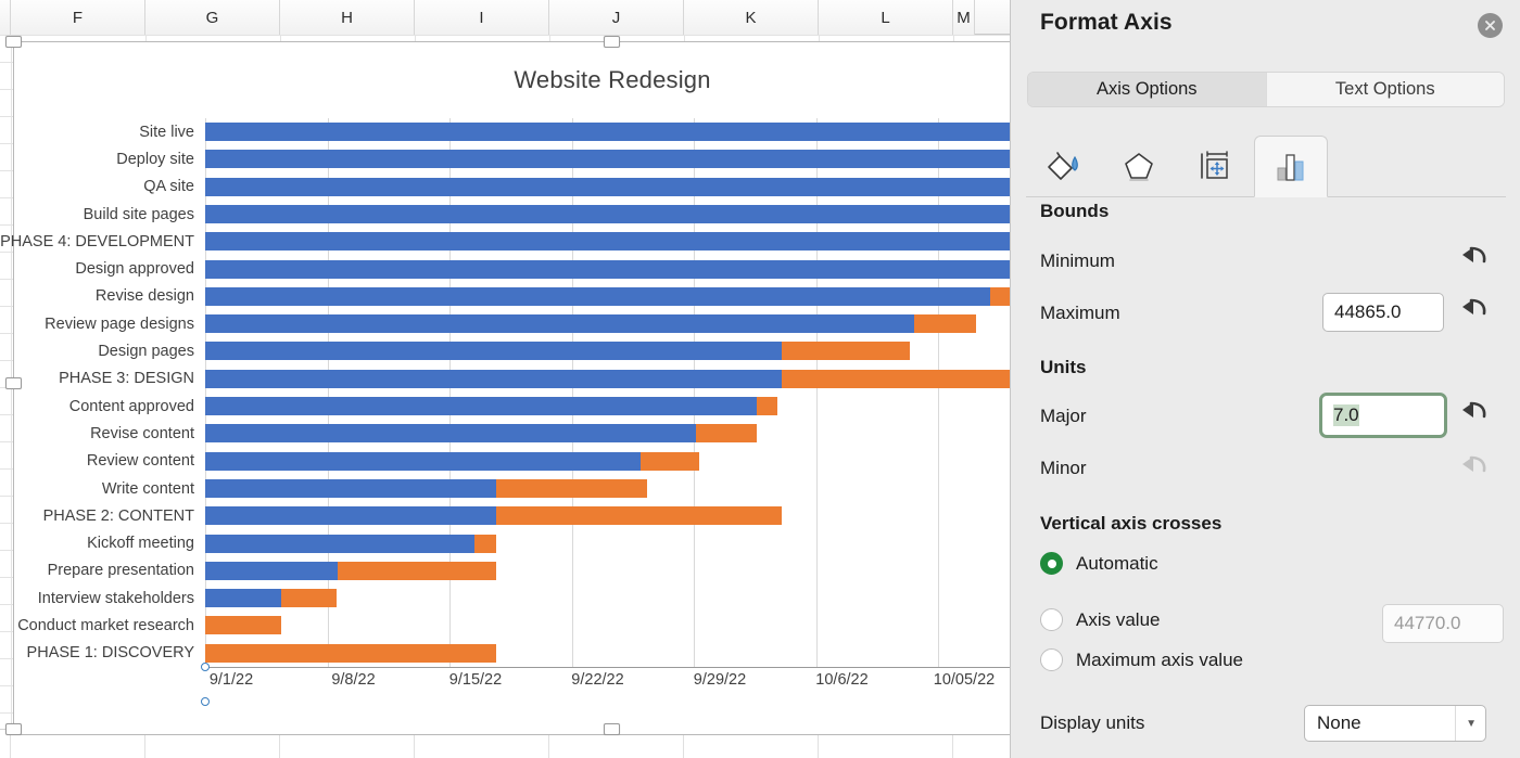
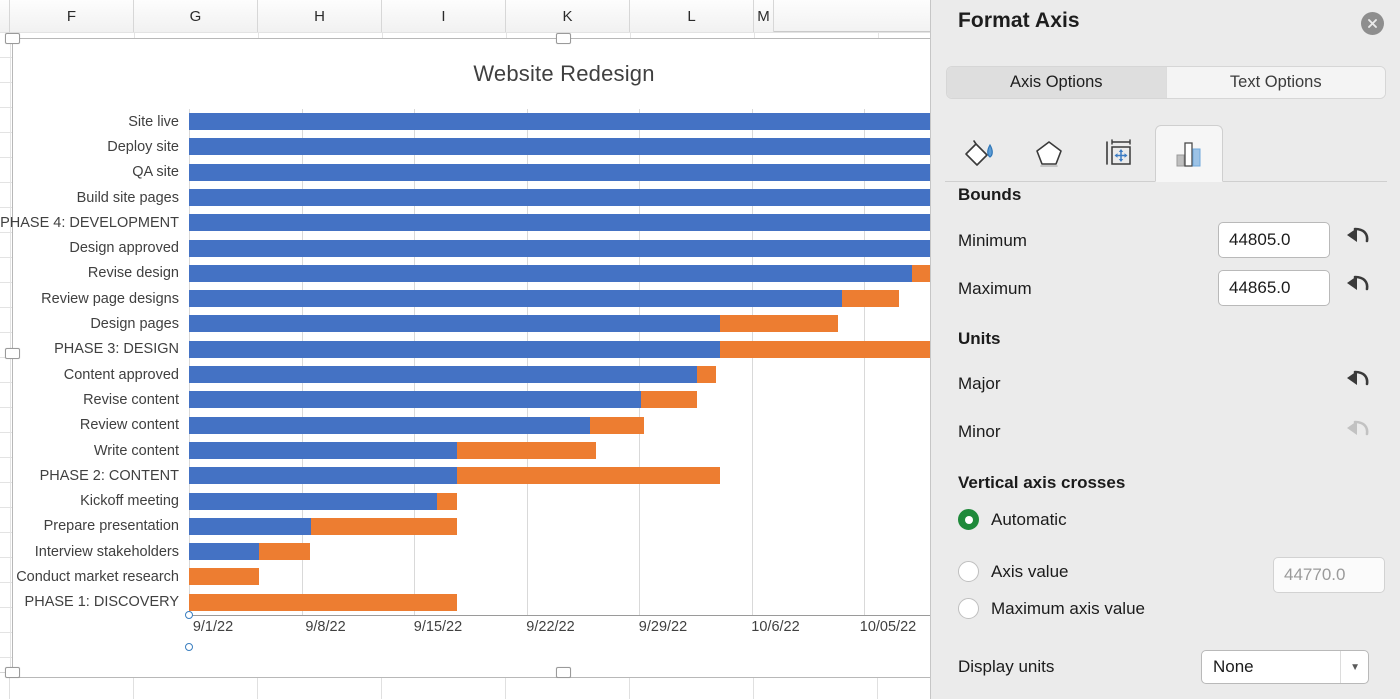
  F
  G
  H
  I
- J
  K
  L
  M
  Website Redesign
  Site live
  Deploy site
  QA site
  Build site pages
  PHASE 4: DEVELOPMENT
  Design approved
  Revise design
  Review page designs
  Design pages
  PHASE 3: DESIGN
  Content approved
  Revise content
  Review content
  Write content
  PHASE 2: CONTENT
  Kickoff meeting
  Prepare presentation
  Interview stakeholders
  Conduct market research
  PHASE 1: DISCOVERY
  9/1/22
  9/8/22
  9/15/22
  9/22/22
  9/29/22
  10/6/22
  10/05/22
  Format Axis
  Axis Options
  Text Options
  Bounds
  Minimum
+ 44805.0
  Maximum
  44865.0
  Units
  Major
- 7.0
  Minor
  Vertical axis crosses
  Automatic
  Axis value
  44770.0
  Maximum axis value
  Display units
  None
  ▼
